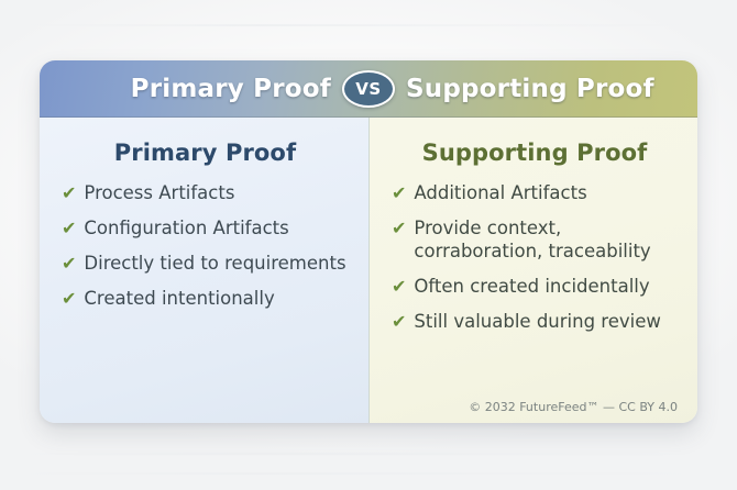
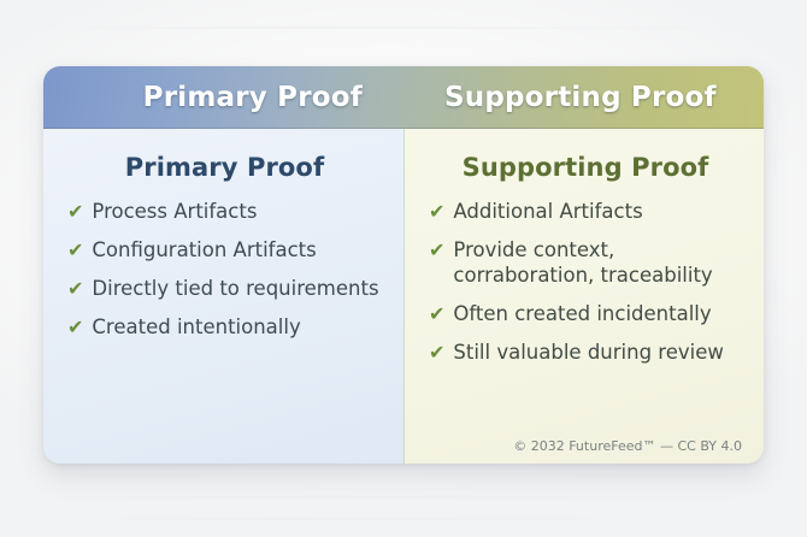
  Primary Proof
  Supporting Proof
- VS
  Primary Proof
  ✔
  Process Artifacts
  ✔
  Configuration Artifacts
  ✔
  Directly tied to requirements
  ✔
  Created intentionally
  Supporting Proof
  ✔
  Additional Artifacts
  ✔
  Provide context, corraboration, traceability
  ✔
  Often created incidentally
  ✔
  Still valuable during review
  © 2032 FutureFeed™ — CC BY 4.0
